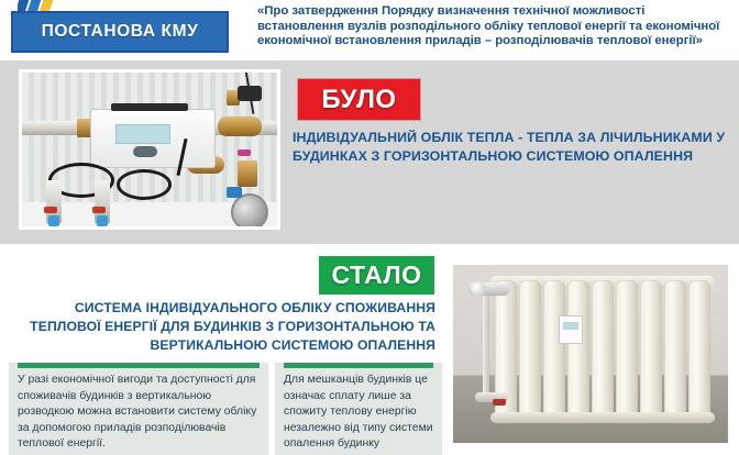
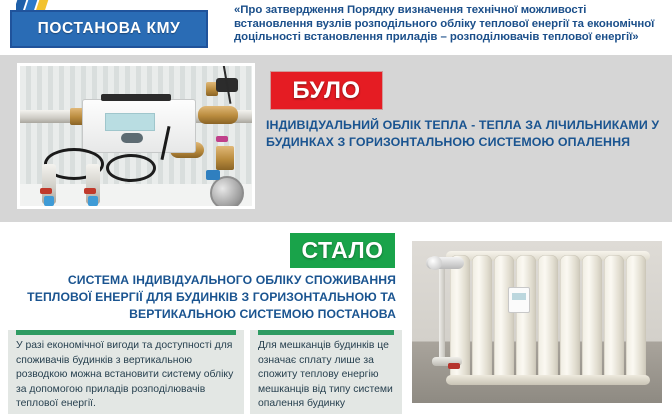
  ПОСТАНОВА КМУ
- «Про затвердження Порядку визначення технічної можливості встановлення вузлів розподільного обліку теплової енергії та економічної економічної встановлення приладів – розподілювачів теплової енергії»
+ «Про затвердження Порядку визначення технічної можливості встановлення вузлів розподільного обліку теплової енергії та економічної доцільності встановлення приладів – розподілювачів теплової енергії»
  БУЛО
  ІНДИВІДУАЛЬНИЙ ОБЛІК ТЕПЛА - ТЕПЛА ЗА ЛІЧИЛЬНИКАМИ У БУДИНКАХ З ГОРИЗОНТАЛЬНОЮ СИСТЕМОЮ ОПАЛЕННЯ
  СТАЛО
- СИСТЕМА ІНДИВІДУАЛЬНОГО ОБЛІКУ СПОЖИВАННЯ ТЕПЛОВОЇ ЕНЕРГІЇ ДЛЯ БУДИНКІВ З ГОРИЗОНТАЛЬНОЮ ТА ВЕРТИКАЛЬНОЮ СИСТЕМОЮ ОПАЛЕННЯ
+ СИСТЕМА ІНДИВІДУАЛЬНОГО ОБЛІКУ СПОЖИВАННЯ ТЕПЛОВОЇ ЕНЕРГІЇ ДЛЯ БУДИНКІВ З ГОРИЗОНТАЛЬНОЮ ТА ВЕРТИКАЛЬНОЮ СИСТЕМОЮ ПОСТАНОВА
  У разі економічної вигоди та доступності для споживачів будинків з вертикальною розводкою можна встановити систему обліку за допомогою приладів розподілювачів теплової енергії.
- Для мешканців будинків це означає сплату лише за спожиту теплову енергію незалежно від типу системи опалення будинку
+ Для мешканців будинків це означає сплату лише за спожиту теплову енергію мешканців від типу системи опалення будинку
